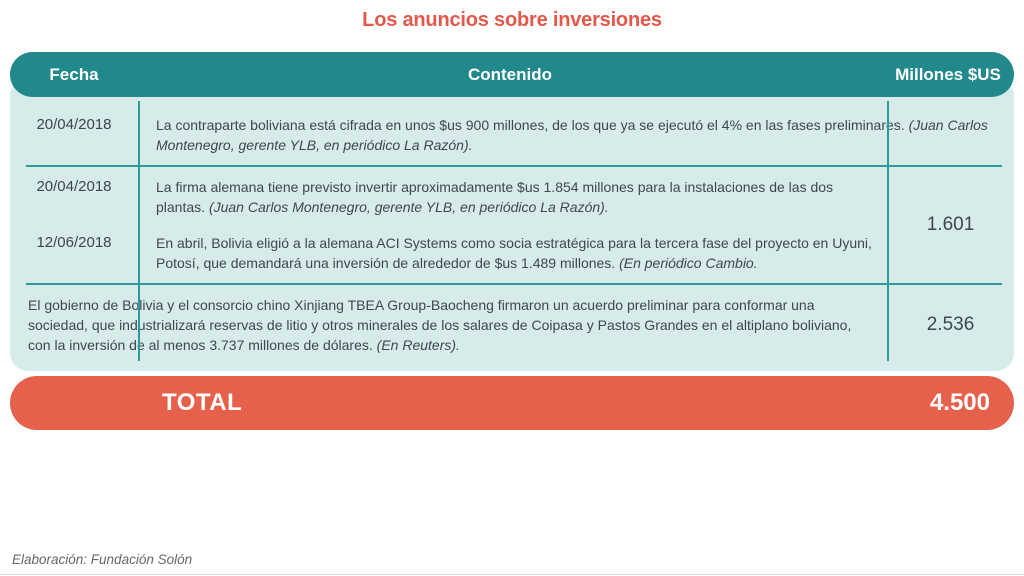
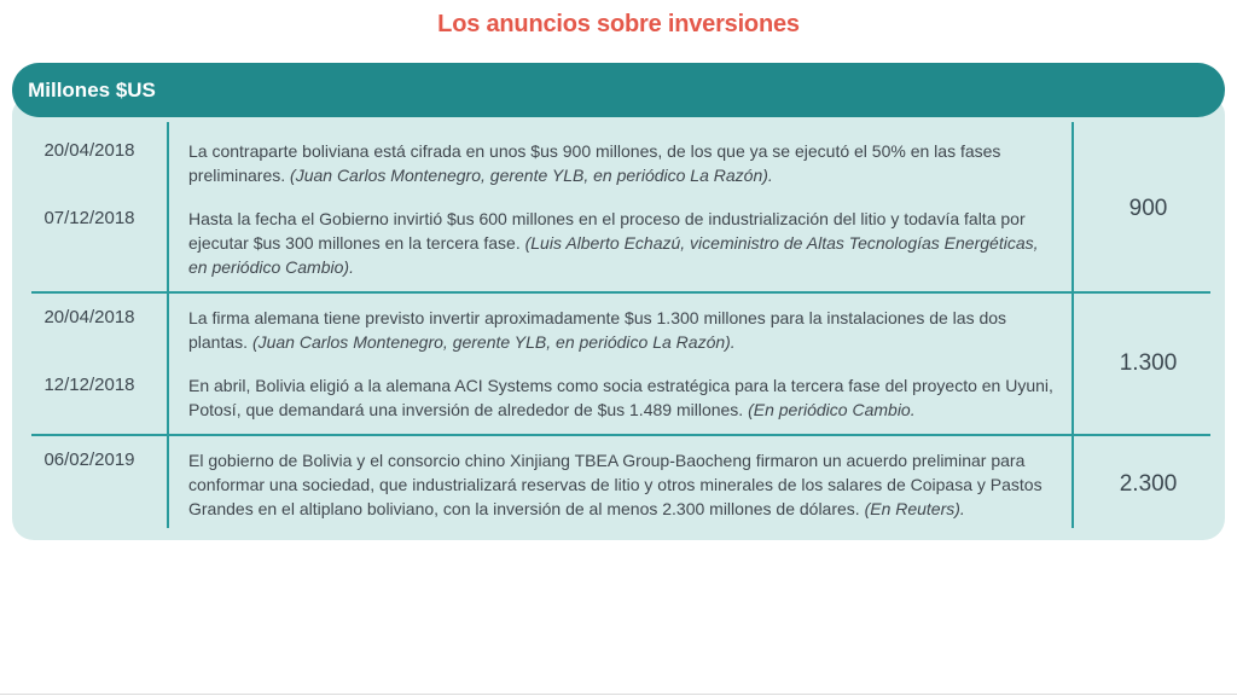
  Los anuncios sobre inversiones
- Fecha
- Contenido
  Millones $US
  20/04/2018
- La contraparte boliviana está cifrada en unos $us 900 millones, de los que ya se ejecutó el 4% en las fases preliminares. (Juan Carlos Montenegro, gerente YLB, en periódico La Razón).
+ La contraparte boliviana está cifrada en unos $us 900 millones, de los que ya se ejecutó el 50% en las fases preliminares. (Juan Carlos Montenegro, gerente YLB, en periódico La Razón).
+ 07/12/2018
+ Hasta la fecha el Gobierno invirtió $us 600 millones en el proceso de industrialización del litio y todavía falta por ejecutar $us 300 millones en la tercera fase. (Luis Alberto Echazú, viceministro de Altas Tecnologías Energéticas, en periódico Cambio).
+ 900
  20/04/2018
- La firma alemana tiene previsto invertir aproximadamente $us 1.854 millones para la instalaciones de las dos plantas. (Juan Carlos Montenegro, gerente YLB, en periódico La Razón).
+ La firma alemana tiene previsto invertir aproximadamente $us 1.300 millones para la instalaciones de las dos plantas. (Juan Carlos Montenegro, gerente YLB, en periódico La Razón).
- 12/06/2018
+ 12/12/2018
  En abril, Bolivia eligió a la alemana ACI Systems como socia estratégica para la tercera fase del proyecto en Uyuni, Potosí, que demandará una inversión de alrededor de $us 1.489 millones. (En periódico Cambio.
- 1.601
+ 1.300
+ 06/02/2019
- El gobierno de Bolivia y el consorcio chino Xinjiang TBEA Group-Baocheng firmaron un acuerdo preliminar para conformar una sociedad, que industrializará reservas de litio y otros minerales de los salares de Coipasa y Pastos Grandes en el altiplano boliviano, con la inversión de al menos 3.737 millones de dólares. (En Reuters).
+ El gobierno de Bolivia y el consorcio chino Xinjiang TBEA Group-Baocheng firmaron un acuerdo preliminar para conformar una sociedad, que industrializará reservas de litio y otros minerales de los salares de Coipasa y Pastos Grandes en el altiplano boliviano, con la inversión de al menos 2.300 millones de dólares. (En Reuters).
- 2.536
+ 2.300
- TOTAL
- 4.500
- Elaboración: Fundación Solón
